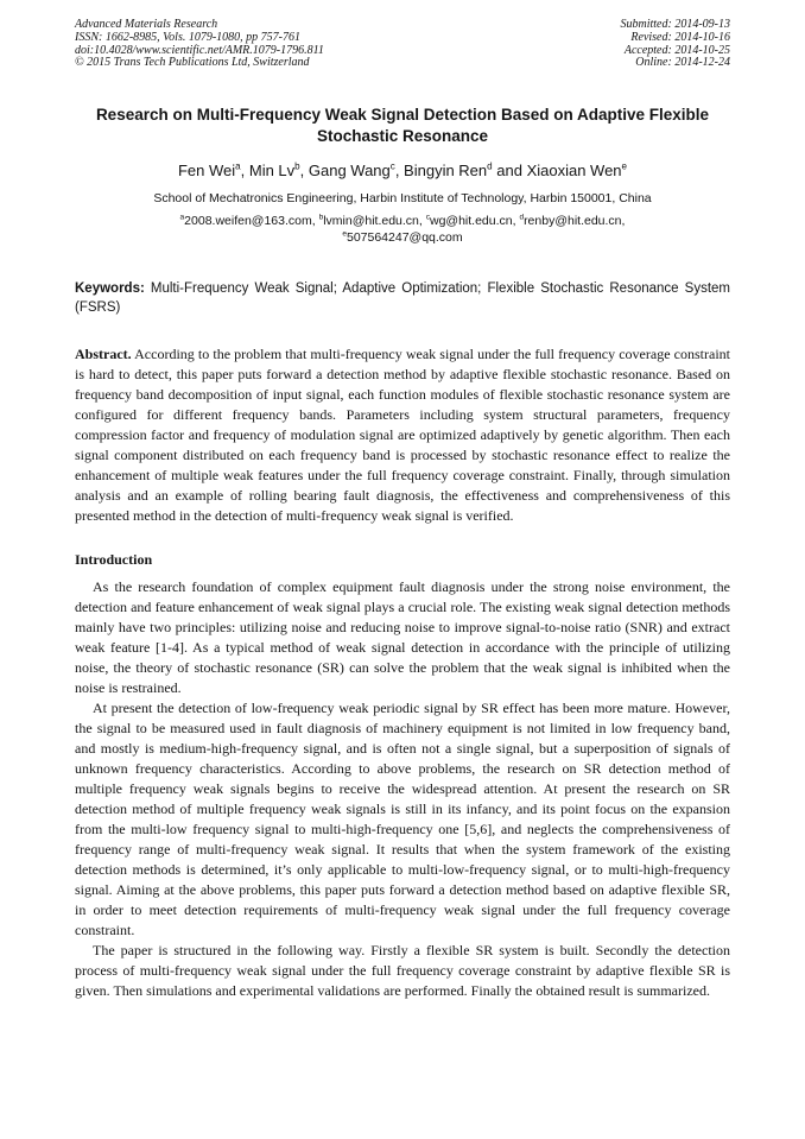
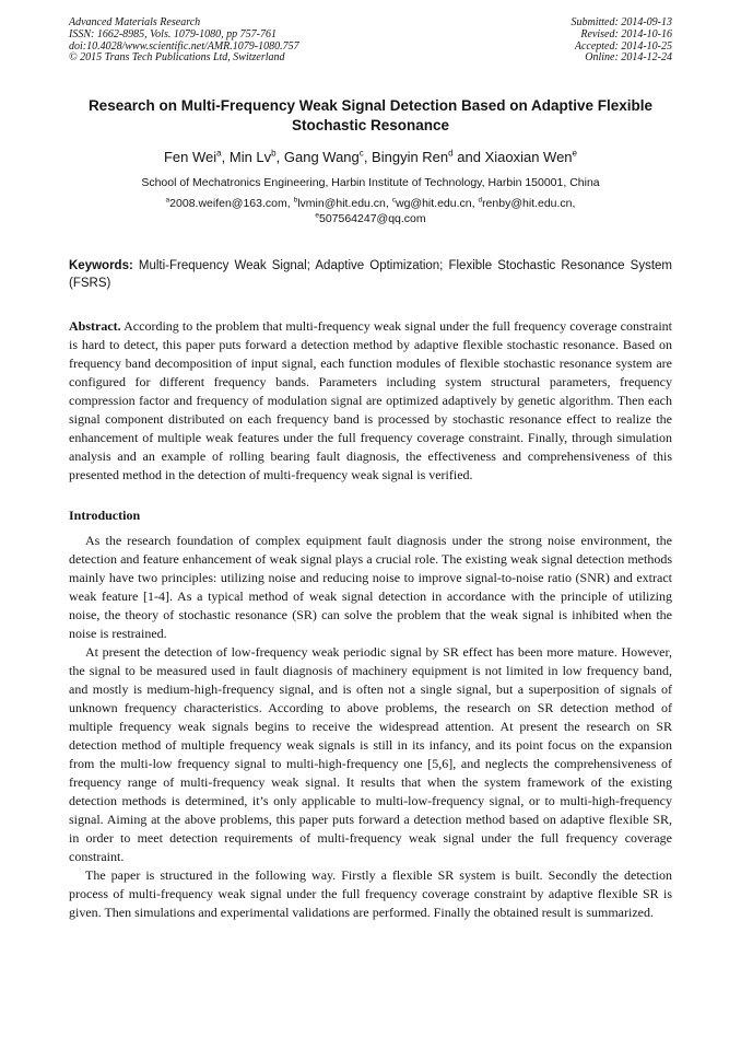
  Advanced Materials Research
  ISSN: 1662-8985, Vols. 1079-1080, pp 757-761
- doi:10.4028/www.scientific.net/AMR.1079-1796.811
+ doi:10.4028/www.scientific.net/AMR.1079-1080.757
  © 2015 Trans Tech Publications Ltd, Switzerland
  Submitted: 2014-09-13
  Revised: 2014-10-16
  Accepted: 2014-10-25
  Online: 2014-12-24
  Research on Multi-Frequency Weak Signal Detection Based on Adaptive Flexible Stochastic Resonance
  Fen Weia, Min Lvb, Gang Wangc, Bingyin Rend and Xiaoxian Wene
  School of Mechatronics Engineering, Harbin Institute of Technology, Harbin 150001, China
  2008.weifen@163.com, lvmin@hit.edu.cn, wg@hit.edu.cn, renby@hit.edu.cn,
  507564247@qq.com
  Keywords: Multi-Frequency Weak Signal; Adaptive Optimization; Flexible Stochastic Resonance System (FSRS)
  Abstract. According to the problem that multi-frequency weak signal under the full frequency coverage constraint is hard to detect, this paper puts forward a detection method by adaptive flexible stochastic resonance. Based on frequency band decomposition of input signal, each function modules of flexible stochastic resonance system are configured for different frequency bands. Parameters including system structural parameters, frequency compression factor and frequency of modulation signal are optimized adaptively by genetic algorithm. Then each signal component distributed on each frequency band is processed by stochastic resonance effect to realize the enhancement of multiple weak features under the full frequency coverage constraint. Finally, through simulation analysis and an example of rolling bearing fault diagnosis, the effectiveness and comprehensiveness of this presented method in the detection of multi-frequency weak signal is verified.
  Introduction
  As the research foundation of complex equipment fault diagnosis under the strong noise environment, the detection and feature enhancement of weak signal plays a crucial role. The existing weak signal detection methods mainly have two principles: utilizing noise and reducing noise to improve signal-to-noise ratio (SNR) and extract weak feature [1-4]. As a typical method of weak signal detection in accordance with the principle of utilizing noise, the theory of stochastic resonance (SR) can solve the problem that the weak signal is inhibited when the noise is restrained.
  At present the detection of low-frequency weak periodic signal by SR effect has been more mature. However, the signal to be measured used in fault diagnosis of machinery equipment is not limited in low frequency band, and mostly is medium-high-frequency signal, and is often not a single signal, but a superposition of signals of unknown frequency characteristics. According to above problems, the research on SR detection method of multiple frequency weak signals begins to receive the widespread attention. At present the research on SR detection method of multiple frequency weak signals is still in its infancy, and its point focus on the expansion from the multi-low frequency signal to multi-high-frequency one [5,6], and neglects the comprehensiveness of frequency range of multi-frequency weak signal. It results that when the system framework of the existing detection methods is determined, it’s only applicable to multi-low-frequency signal, or to multi-high-frequency signal. Aiming at the above problems, this paper puts forward a detection method based on adaptive flexible SR, in order to meet detection requirements of multi-frequency weak signal under the full frequency coverage constraint.
  The paper is structured in the following way. Firstly a flexible SR system is built. Secondly the detection process of multi-frequency weak signal under the full frequency coverage constraint by adaptive flexible SR is given. Then simulations and experimental validations are performed. Finally the obtained result is summarized.
